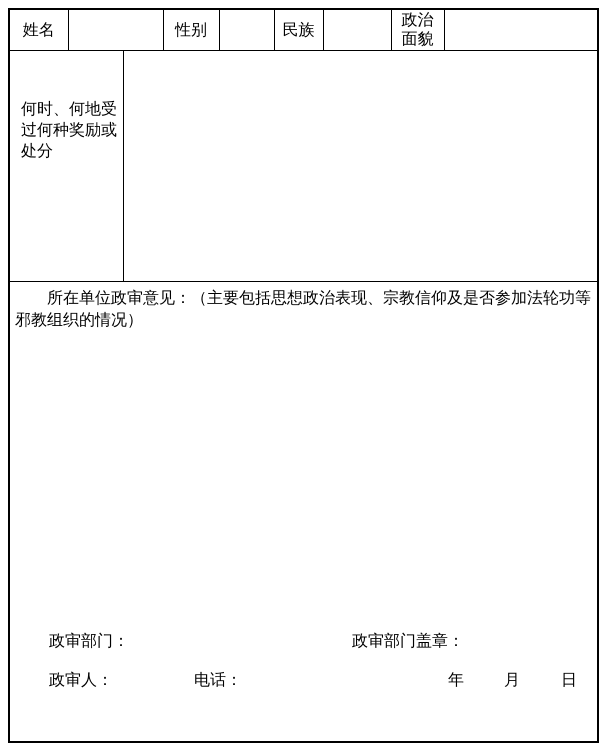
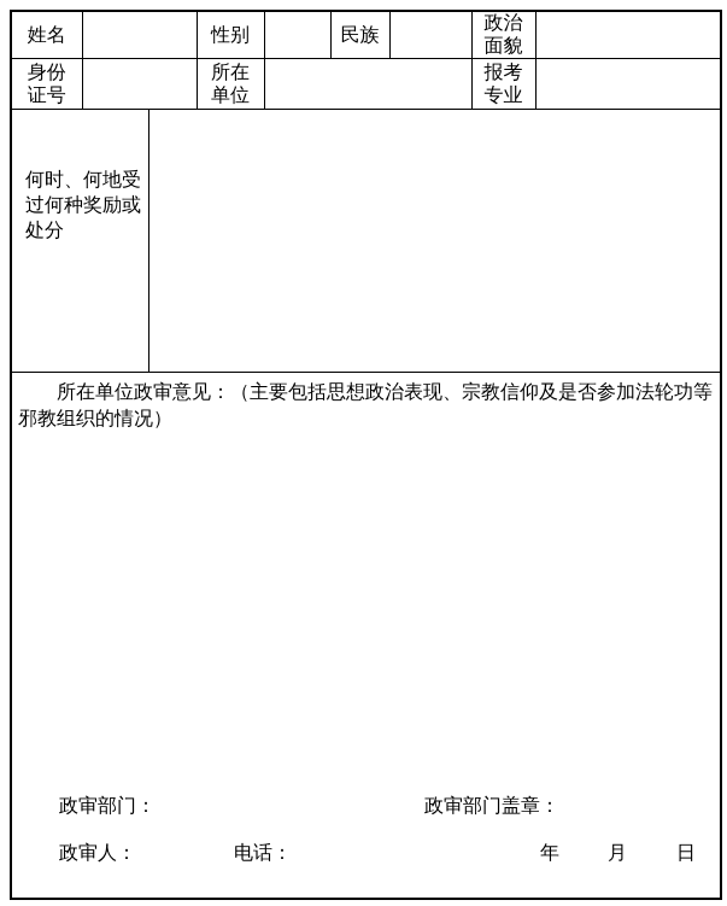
  姓名		性别		民族		政治面貌
+ 身份证号		所在单位		报考专业
  何时、何地受过何种奖励或处分
  所在单位政审意见：（主要包括思想政治表现、宗教信仰及是否参加法轮功等邪教组织的情况） 政审部门： 政审部门盖章： 政审人： 电话： 年 月 日
